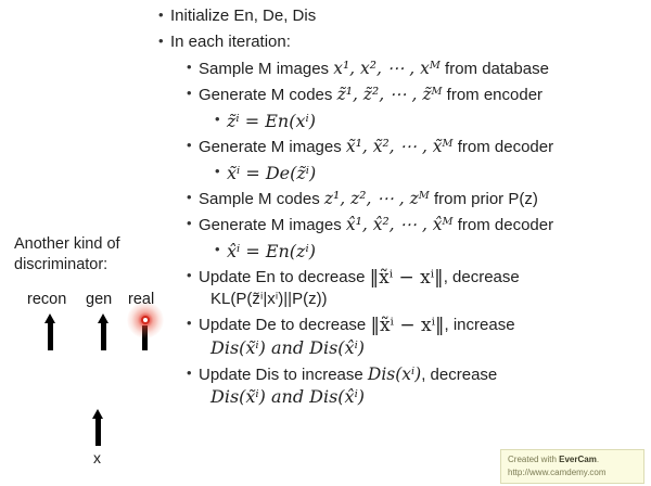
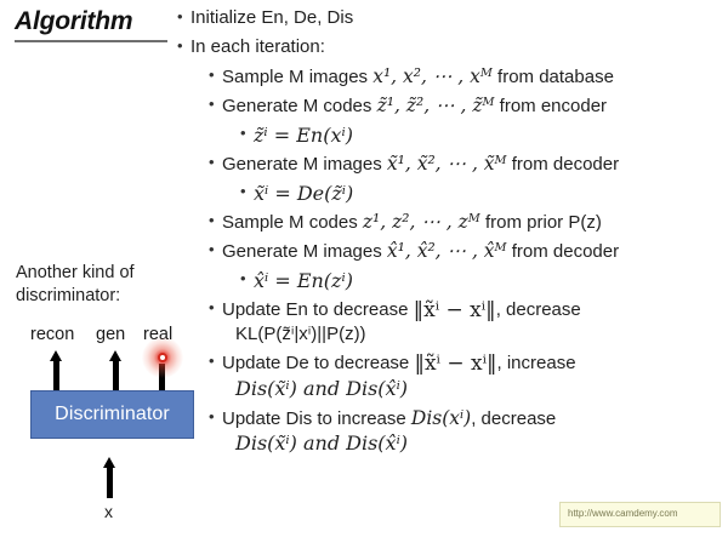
+ Algorithm
  Another kind of discriminator:
  recon
  gen
  real
+ Discriminator
  x
  •
  Initialize En, De, Dis
  •
  In each iteration:
  •
  Sample M images x¹, x², ⋯ , xᴹ from database
  •
  Generate M codes z̃¹, z̃², ⋯ , z̃ᴹ from encoder
  •
  z̃ⁱ = En(xⁱ)
  •
  Generate M images x̃¹, x̃², ⋯ , x̃ᴹ from decoder
  •
  x̃ⁱ = De(z̃ⁱ)
  •
  Sample M codes z¹, z², ⋯ , zᴹ from prior P(z)
  •
  Generate M images x̂¹, x̂², ⋯ , x̂ᴹ from decoder
  •
  x̂ⁱ = En(zⁱ)
  •
  Update En to decrease ‖x̃ⁱ − xⁱ‖, decrease
  KL(P(z̃ⁱ|xⁱ)||P(z))
  •
  Update De to decrease ‖x̃ⁱ − xⁱ‖, increase
  Dis(x̃ⁱ) and Dis(x̂ⁱ)
  •
  Update Dis to increase Dis(xⁱ), decrease
  Dis(x̃ⁱ) and Dis(x̂ⁱ)
- Created with EverCam.
  http://www.camdemy.com
